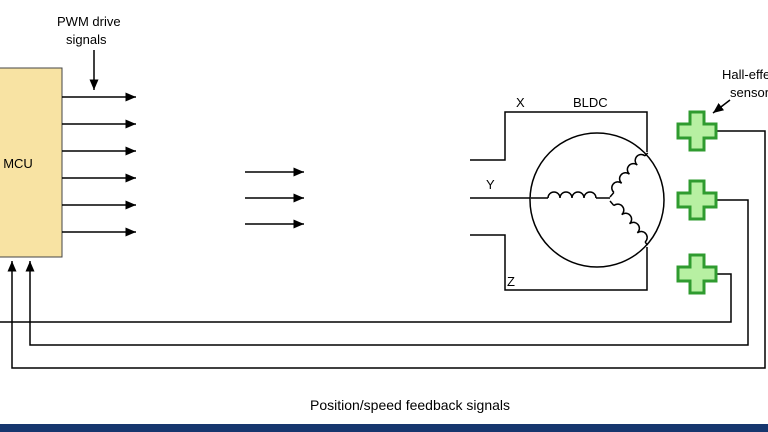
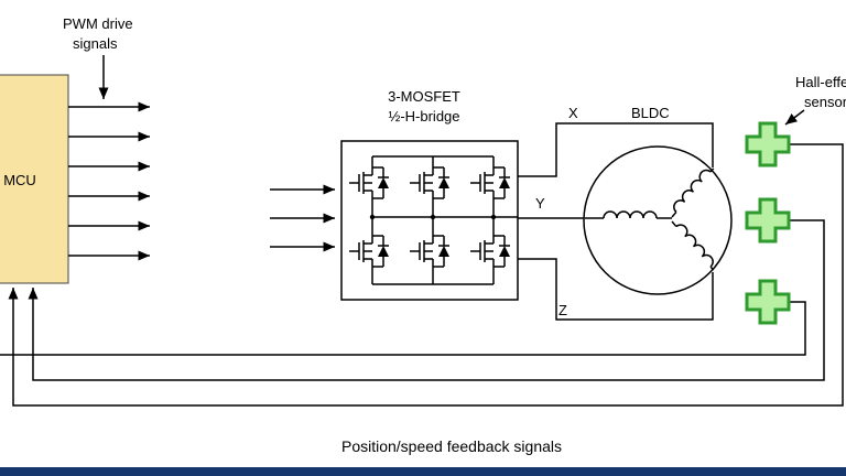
  MCU
  PWM drive
  signals
+ 3-MOSFET
+ ½-H-bridge
  X
  Y
  Z
  BLDC
  Hall-effe
  sensor
  Position/speed feedback signals
